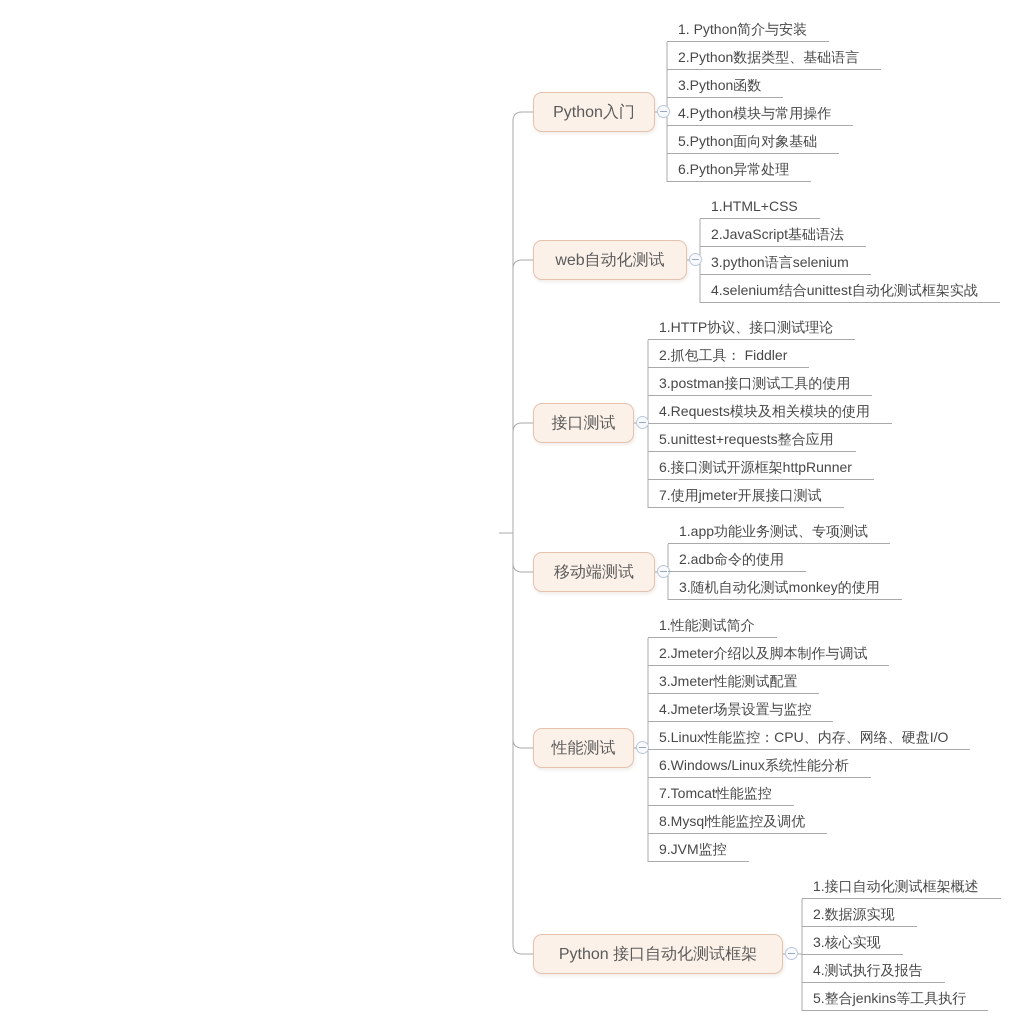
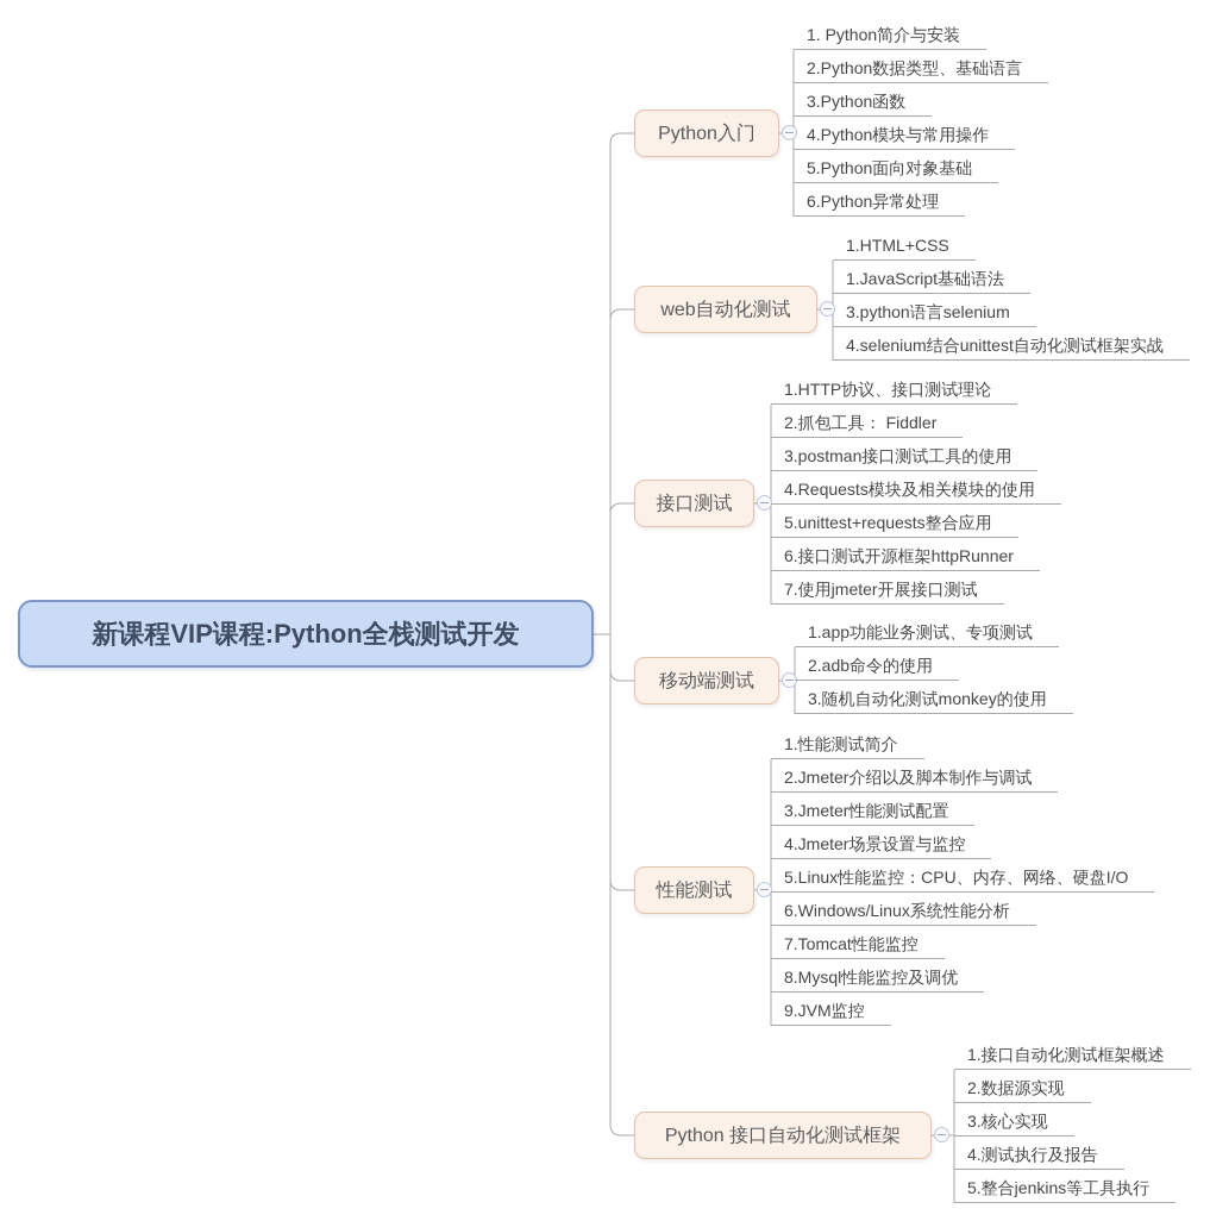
+ 新课程VIP课程:Python全栈测试开发
  Python入门
  1. Python简介与安装
  2.Python数据类型、基础语言
  3.Python函数
  4.Python模块与常用操作
  5.Python面向对象基础
  6.Python异常处理
  web自动化测试
  1.HTML+CSS
- 2.JavaScript基础语法
+ 1.JavaScript基础语法
  3.python语言selenium
  4.selenium结合unittest自动化测试框架实战
  接口测试
  1.HTTP协议、接口测试理论
  2.抓包工具： Fiddler
  3.postman接口测试工具的使用
  4.Requests模块及相关模块的使用
  5.unittest+requests整合应用
  6.接口测试开源框架httpRunner
  7.使用jmeter开展接口测试
  移动端测试
  1.app功能业务测试、专项测试
  2.adb命令的使用
  3.随机自动化测试monkey的使用
  性能测试
  1.性能测试简介
  2.Jmeter介绍以及脚本制作与调试
  3.Jmeter性能测试配置
  4.Jmeter场景设置与监控
  5.Linux性能监控：CPU、内存、网络、硬盘I/O
  6.Windows/Linux系统性能分析
  7.Tomcat性能监控
  8.Mysql性能监控及调优
  9.JVM监控
  Python 接口自动化测试框架
  1.接口自动化测试框架概述
  2.数据源实现
  3.核心实现
  4.测试执行及报告
  5.整合jenkins等工具执行
